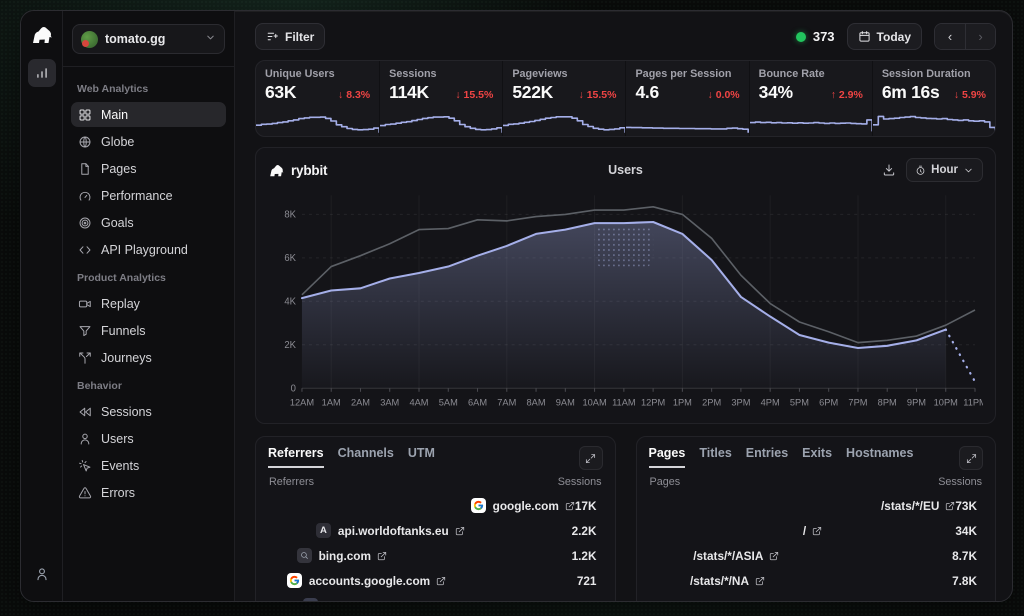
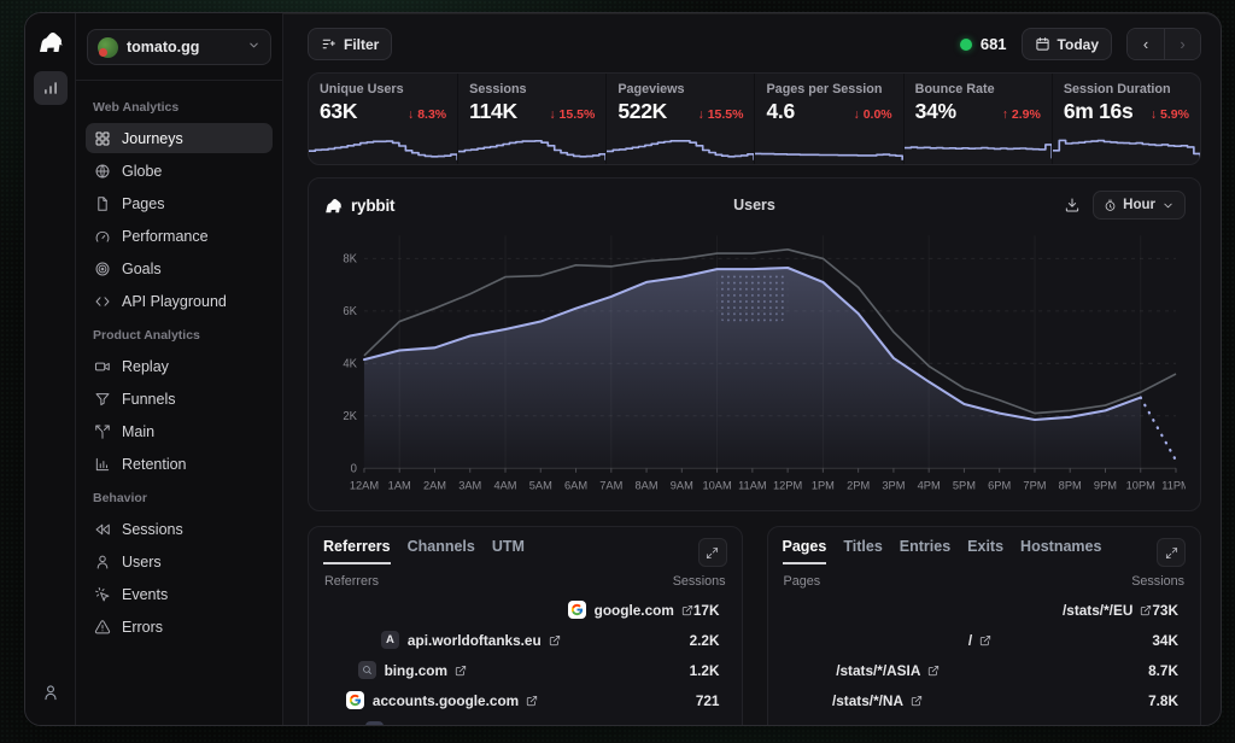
  tomato.gg
  Web Analytics
- Main
+ Journeys
  Globe
  Pages
  Performance
  Goals
  API Playground
  Product Analytics
  Replay
  Funnels
- Journeys
+ Main
+ Retention
  Behavior
  Sessions
  Users
  Events
  Errors
  Filter
- 373
+ 681
  Today
  ‹
  ›
  Unique Users
  63K
  ↓ 8.3%
  Sessions
  114K
  ↓ 15.5%
  Pageviews
  522K
  ↓ 15.5%
  Pages per Session
  4.6
  ↓ 0.0%
  Bounce Rate
  34%
  ↑ 2.9%
  Session Duration
  6m 16s
  ↓ 5.9%
  rybbit
  Users
  Hour
  0
  2K
  4K
  6K
  8K
  12AM
  1AM
  2AM
  3AM
  4AM
  5AM
  6AM
  7AM
  8AM
  9AM
  10AM
  11AM
  12PM
  1PM
  2PM
  3PM
  4PM
  5PM
  6PM
  7PM
  8PM
  9PM
  10PM
  11PM
  Referrers
  Channels
  UTM
  Referrers
  Sessions
  google.com
  17K
  A
  api.worldoftanks.eu
  2.2K
  bing.com
  1.2K
  accounts.google.com
  721
  Pages
  Titles
  Entries
  Exits
  Hostnames
  Pages
  Sessions
  /stats/*/EU
  73K
  /
  34K
  /stats/*/ASIA
  8.7K
  /stats/*/NA
  7.8K
